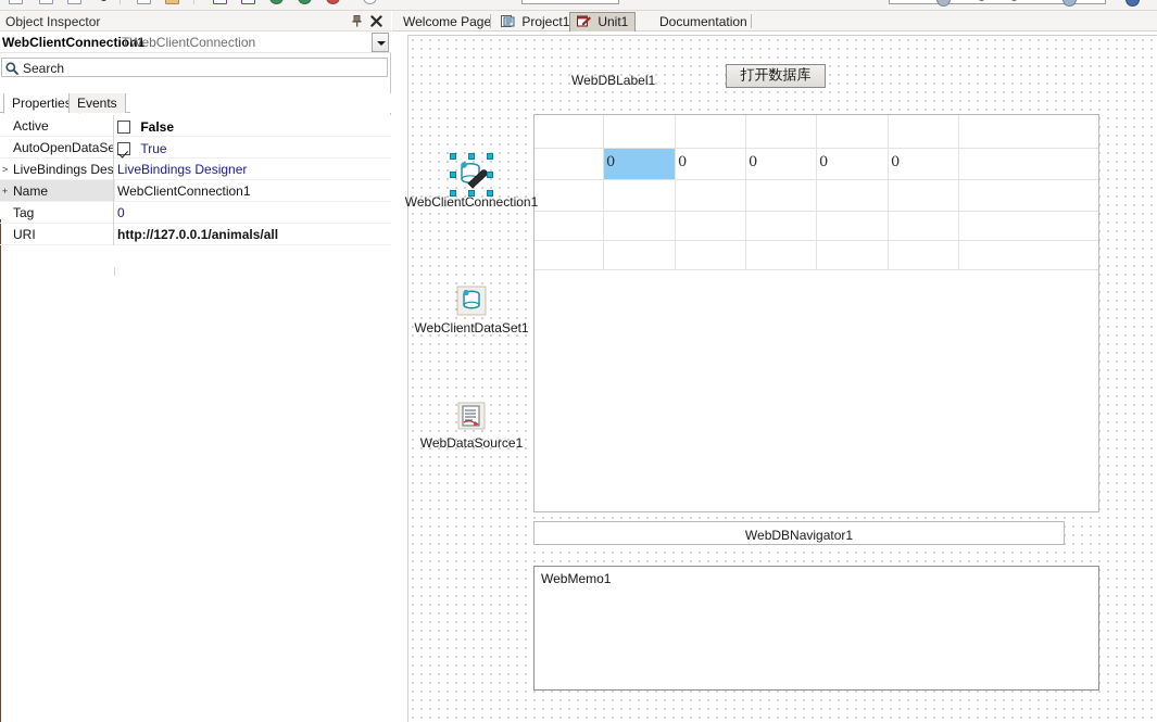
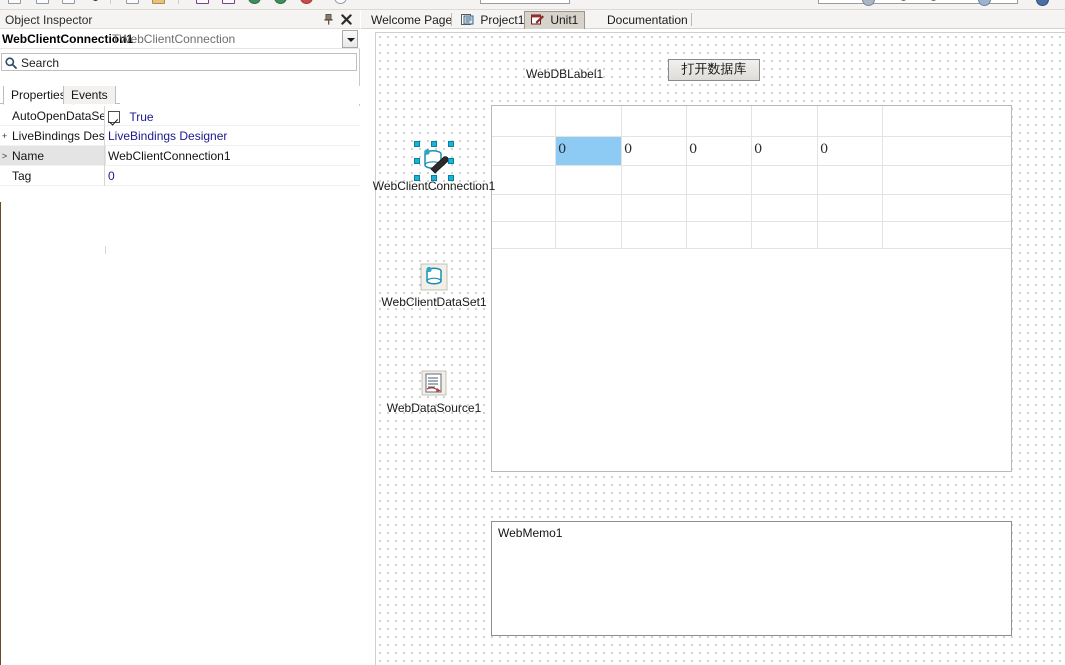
  Object Inspector
  WebClientConnection1
  TWebClientConnection
  Search
  Propertie
  Events
- Active
- False
  AutoOpenDataSe
  True
- >
+ +
  LiveBindings Des
  LiveBindings Designer
- +
+ >
  Name
  WebClientConnection1
  Tag
  0
- URI
- http://127.0.0.1/animals/all
  Welcome Page
  Project1
  Unit1
  Documentation
  WebDBLabel1
  打开数据库
  0
  0
  0
  0
  0
- WebDBNavigator1
  WebMemo1
  WebClientConnection1
  WebClientDataSet1
  WebDataSource1
